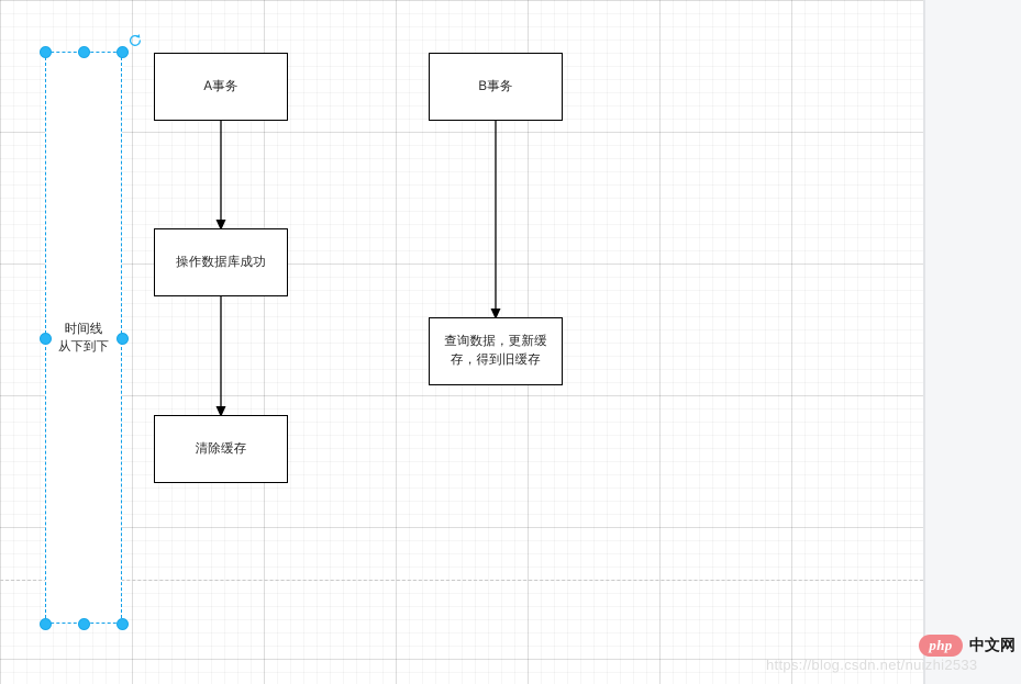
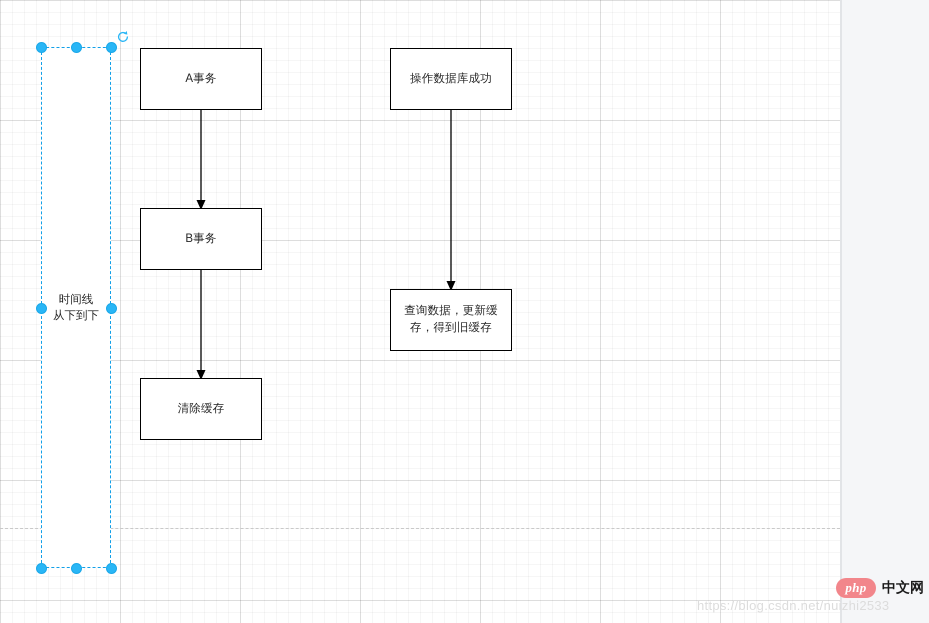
  A事务
- 操作数据库成功
+ B事务
  清除缓存
- B事务
+ 操作数据库成功
  查询数据，更新缓
  存，得到旧缓存
  时间线
  从下到下
  https://blog.csdn.net/nuizhi2533
  php
  中文网
